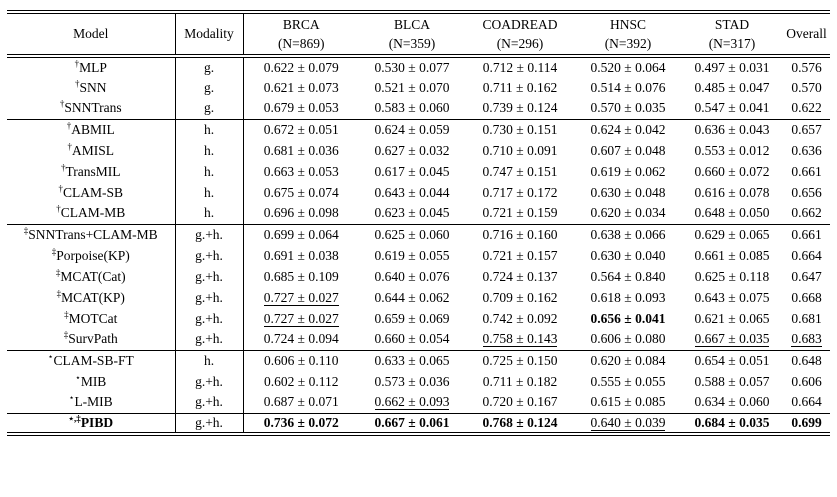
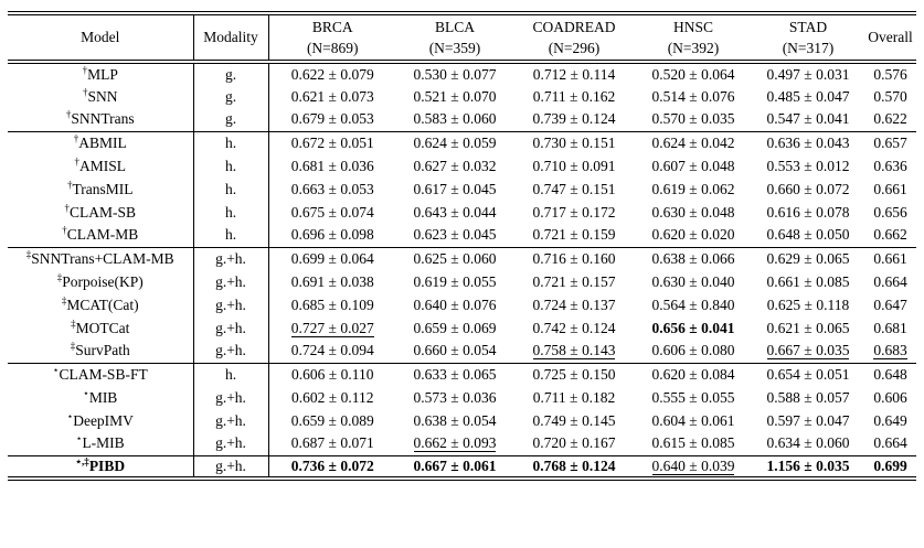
  Model	Modality	BRCA (N=869)	BLCA (N=359)	COADREAD (N=296)	HNSC (N=392)	STAD (N=317)	Overall
  †MLP	g.	0.622 ± 0.079	0.530 ± 0.077	0.712 ± 0.114	0.520 ± 0.064	0.497 ± 0.031	0.576
  †SNN	g.	0.621 ± 0.073	0.521 ± 0.070	0.711 ± 0.162	0.514 ± 0.076	0.485 ± 0.047	0.570
  †SNNTrans	g.	0.679 ± 0.053	0.583 ± 0.060	0.739 ± 0.124	0.570 ± 0.035	0.547 ± 0.041	0.622
  †ABMIL	h.	0.672 ± 0.051	0.624 ± 0.059	0.730 ± 0.151	0.624 ± 0.042	0.636 ± 0.043	0.657
  †AMISL	h.	0.681 ± 0.036	0.627 ± 0.032	0.710 ± 0.091	0.607 ± 0.048	0.553 ± 0.012	0.636
  †TransMIL	h.	0.663 ± 0.053	0.617 ± 0.045	0.747 ± 0.151	0.619 ± 0.062	0.660 ± 0.072	0.661
  †CLAM-SB	h.	0.675 ± 0.074	0.643 ± 0.044	0.717 ± 0.172	0.630 ± 0.048	0.616 ± 0.078	0.656
- †CLAM-MB	h.	0.696 ± 0.098	0.623 ± 0.045	0.721 ± 0.159	0.620 ± 0.034	0.648 ± 0.050	0.662
+ †CLAM-MB	h.	0.696 ± 0.098	0.623 ± 0.045	0.721 ± 0.159	0.620 ± 0.020	0.648 ± 0.050	0.662
  ‡SNNTrans+CLAM-MB	g.+h.	0.699 ± 0.064	0.625 ± 0.060	0.716 ± 0.160	0.638 ± 0.066	0.629 ± 0.065	0.661
  ‡Porpoise(KP)	g.+h.	0.691 ± 0.038	0.619 ± 0.055	0.721 ± 0.157	0.630 ± 0.040	0.661 ± 0.085	0.664
  ‡MCAT(Cat)	g.+h.	0.685 ± 0.109	0.640 ± 0.076	0.724 ± 0.137	0.564 ± 0.840	0.625 ± 0.118	0.647
- ‡MCAT(KP)	g.+h.	0.727 ± 0.027	0.644 ± 0.062	0.709 ± 0.162	0.618 ± 0.093	0.643 ± 0.075	0.668
- ‡MOTCat	g.+h.	0.727 ± 0.027	0.659 ± 0.069	0.742 ± 0.092	0.656 ± 0.041	0.621 ± 0.065	0.681
+ ‡MOTCat	g.+h.	0.727 ± 0.027	0.659 ± 0.069	0.742 ± 0.124	0.656 ± 0.041	0.621 ± 0.065	0.681
  ‡SurvPath	g.+h.	0.724 ± 0.094	0.660 ± 0.054	0.758 ± 0.143	0.606 ± 0.080	0.667 ± 0.035	0.683
  ⋆CLAM-SB-FT	h.	0.606 ± 0.110	0.633 ± 0.065	0.725 ± 0.150	0.620 ± 0.084	0.654 ± 0.051	0.648
  ⋆MIB	g.+h.	0.602 ± 0.112	0.573 ± 0.036	0.711 ± 0.182	0.555 ± 0.055	0.588 ± 0.057	0.606
+ ⋆DeepIMV	g.+h.	0.659 ± 0.089	0.638 ± 0.054	0.749 ± 0.145	0.604 ± 0.061	0.597 ± 0.047	0.649
  ⋆L-MIB	g.+h.	0.687 ± 0.071	0.662 ± 0.093	0.720 ± 0.167	0.615 ± 0.085	0.634 ± 0.060	0.664
- ⋆,‡PIBD	g.+h.	0.736 ± 0.072	0.667 ± 0.061	0.768 ± 0.124	0.640 ± 0.039	0.684 ± 0.035	0.699
+ ⋆,‡PIBD	g.+h.	0.736 ± 0.072	0.667 ± 0.061	0.768 ± 0.124	0.640 ± 0.039	1.156 ± 0.035	0.699
